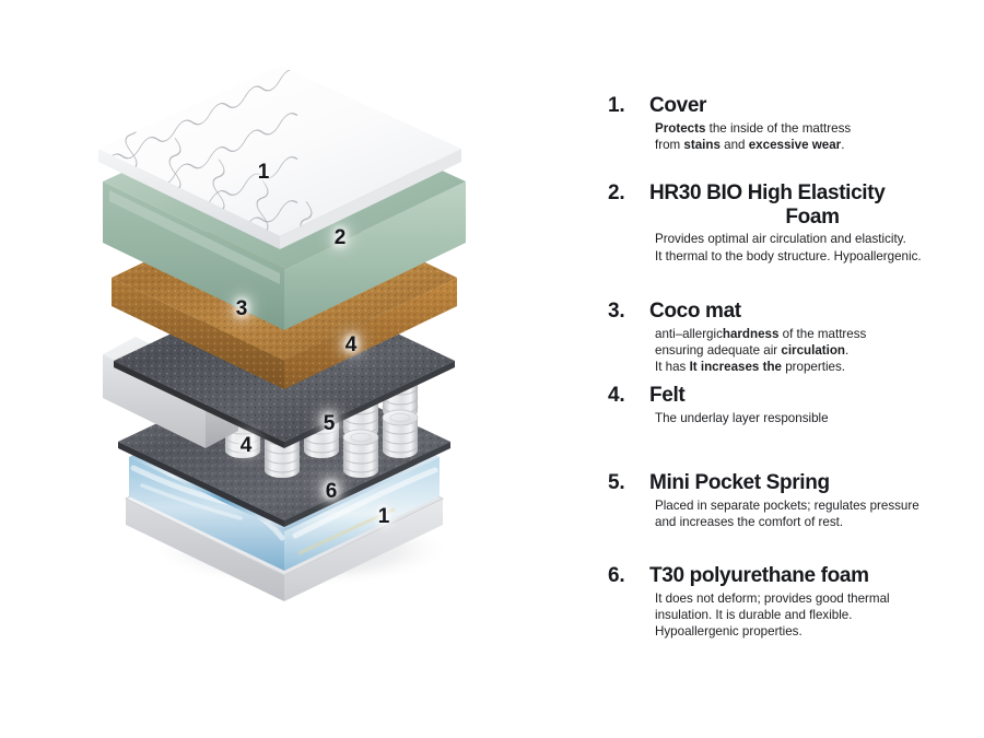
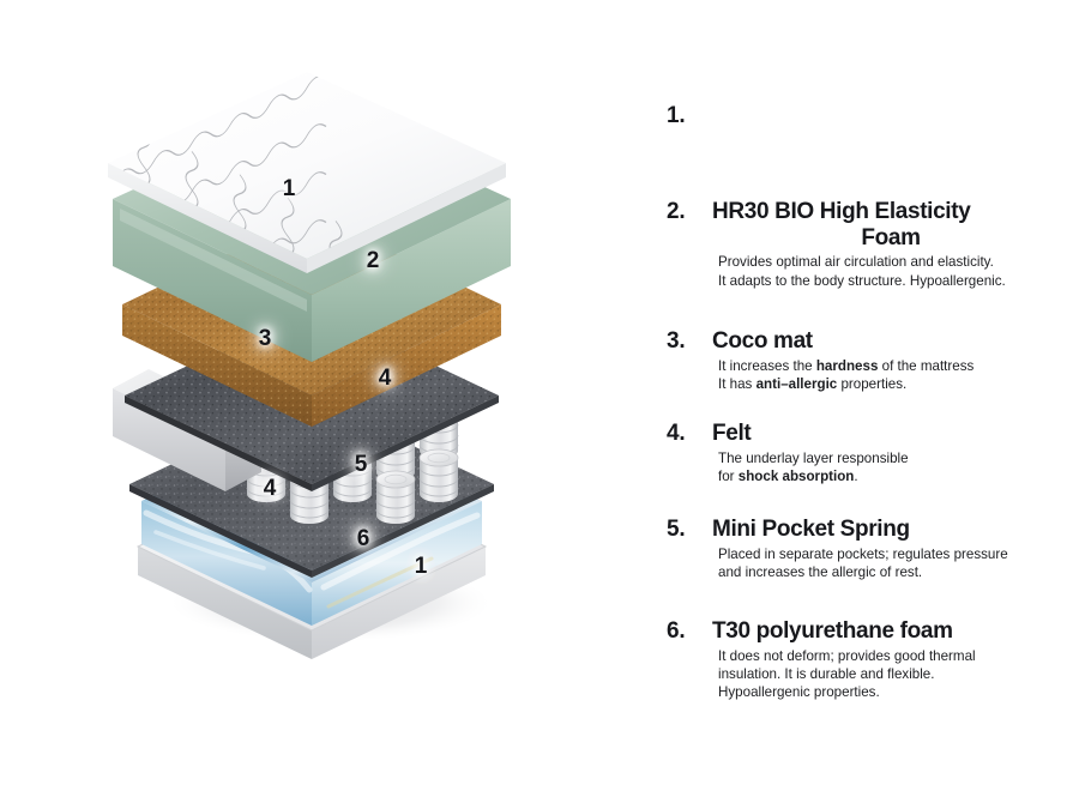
  1
  2
  3
  4
  5
  4
  6
  1
  1.
- Cover
- Protects the inside of the mattress
- from stains and excessive wear.
  2.
  HR30 BIO High Elasticity
  Foam
  Provides optimal air circulation and elasticity.
- It thermal to the body structure. Hypoallergenic.
+ It adapts to the body structure. Hypoallergenic.
  3.
  Coco mat
- anti–allergichardness of the mattress
+ It increases the hardness of the mattress
- ensuring adequate air circulation.
- It has It increases the properties.
+ It has anti–allergic properties.
  4.
  Felt
  The underlay layer responsible
+ for shock absorption.
  5.
  Mini Pocket Spring
  Placed in separate pockets; regulates pressure
- and increases the comfort of rest.
+ and increases the allergic of rest.
  6.
  T30 polyurethane foam
  It does not deform; provides good thermal
  insulation. It is durable and flexible.
  Hypoallergenic properties.
